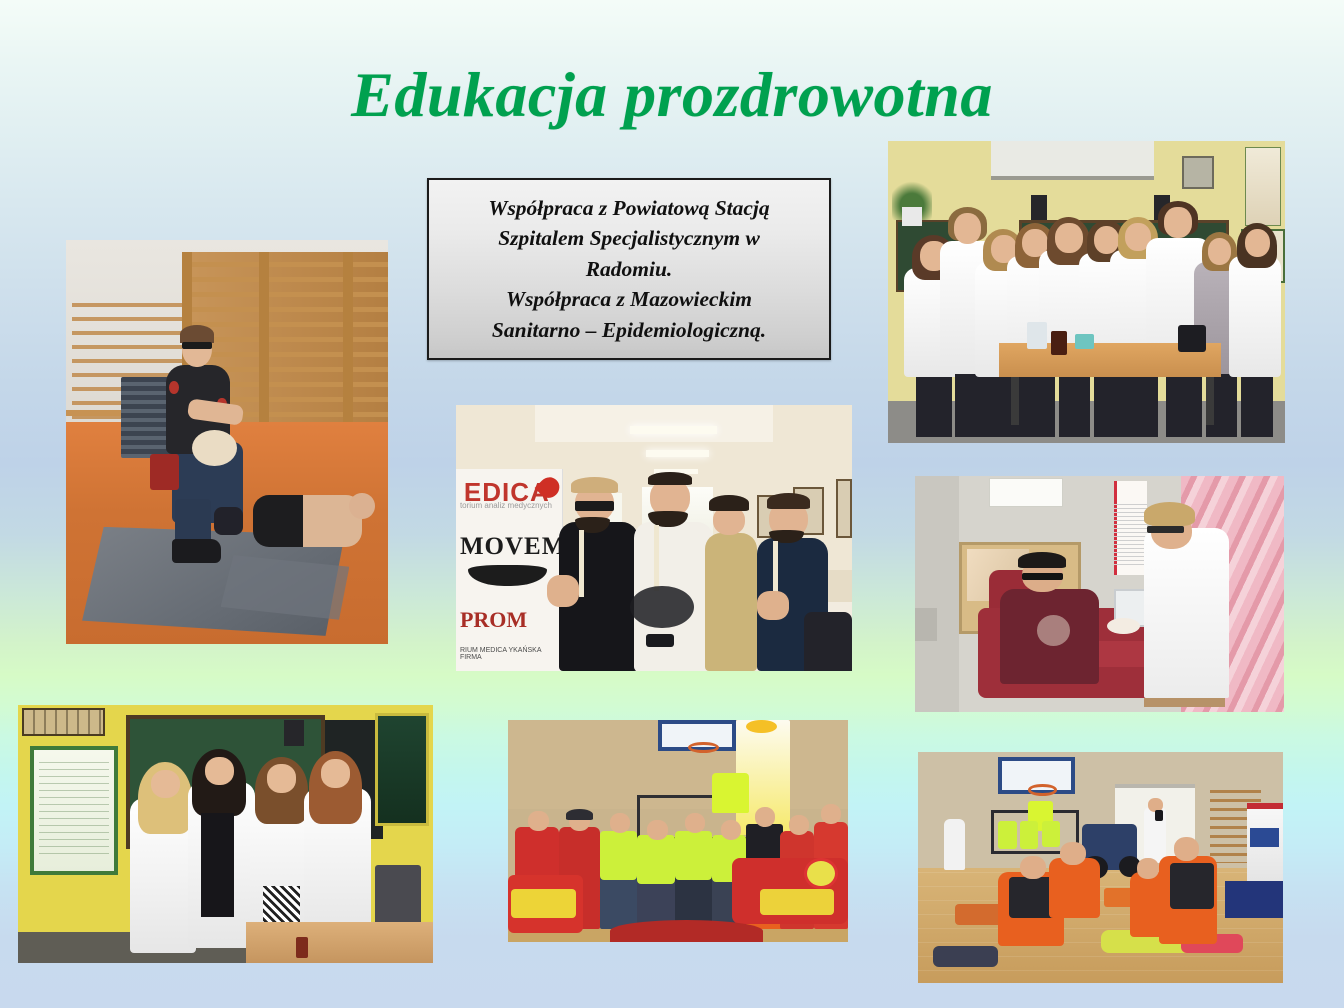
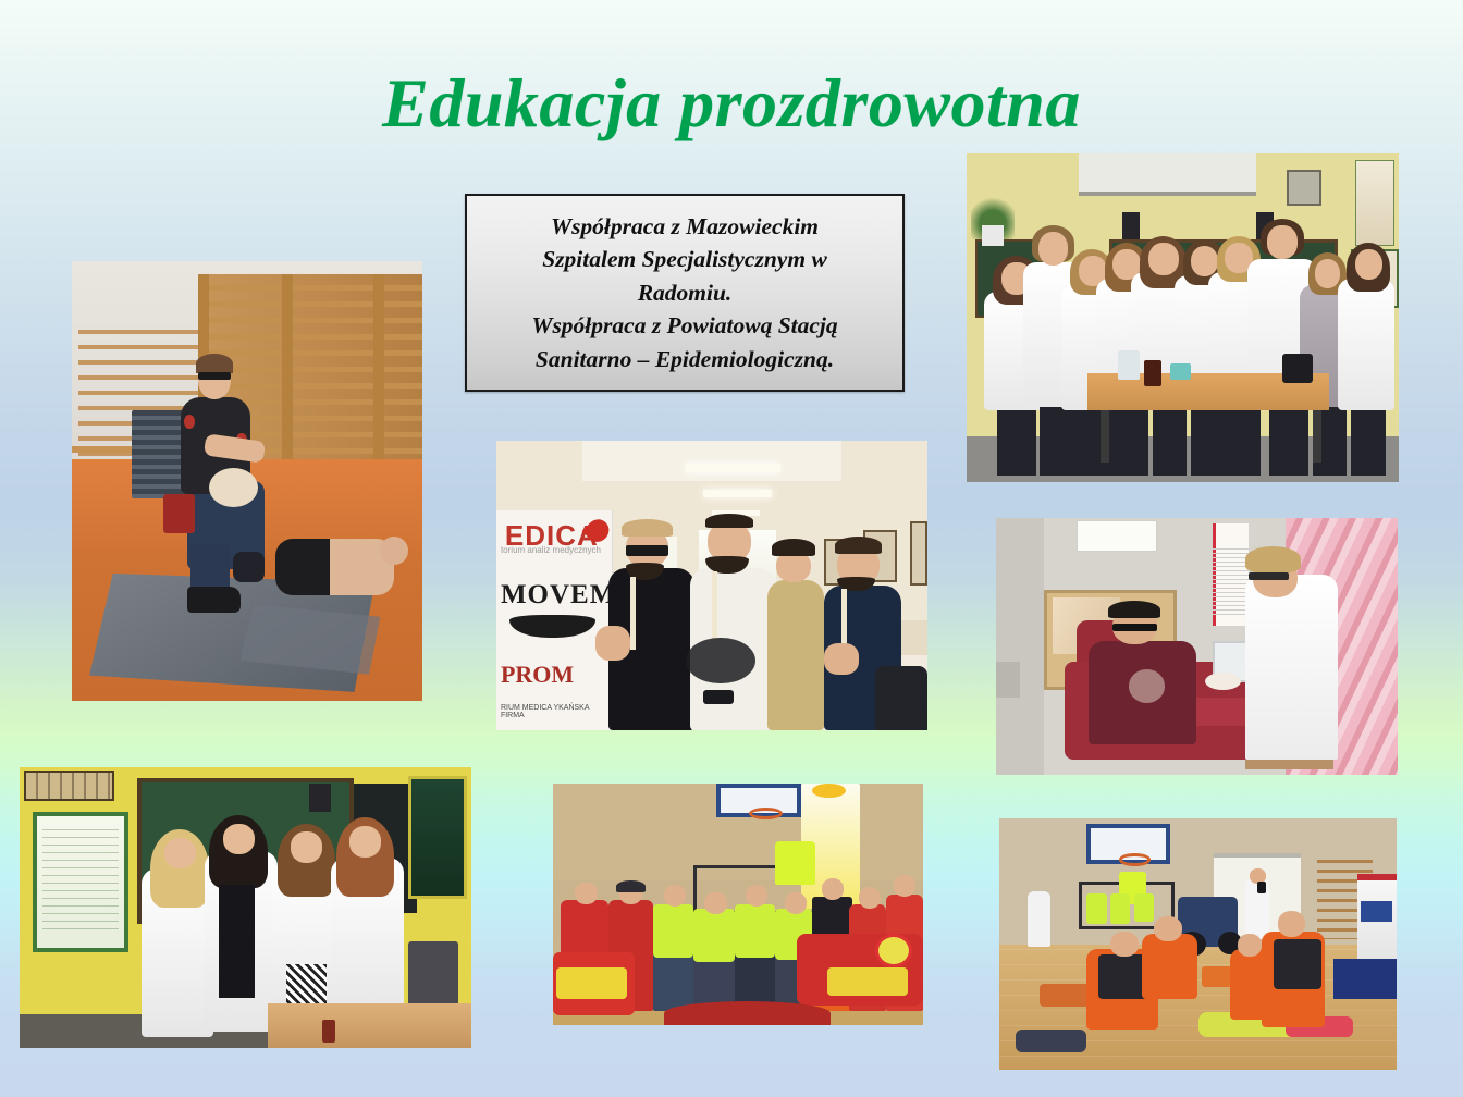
  Edukacja prozdrowotna
- Współpraca z Powiatową Stacją
+ Współpraca z Mazowieckim
  Szpitalem Specjalistycznym w
  Radomiu.
- Współpraca z Mazowieckim
+ Współpraca z Powiatową Stacją
  Sanitarno – Epidemiologiczną.
  EDIC
  torium analiz medycznych
  MOVEM
  PROM
